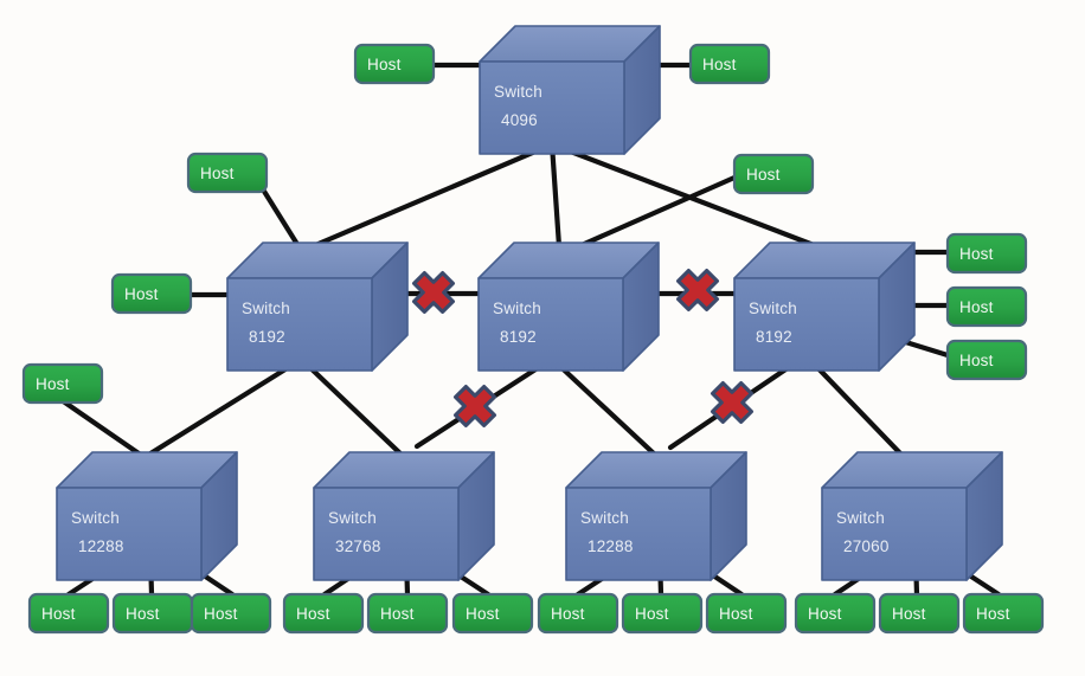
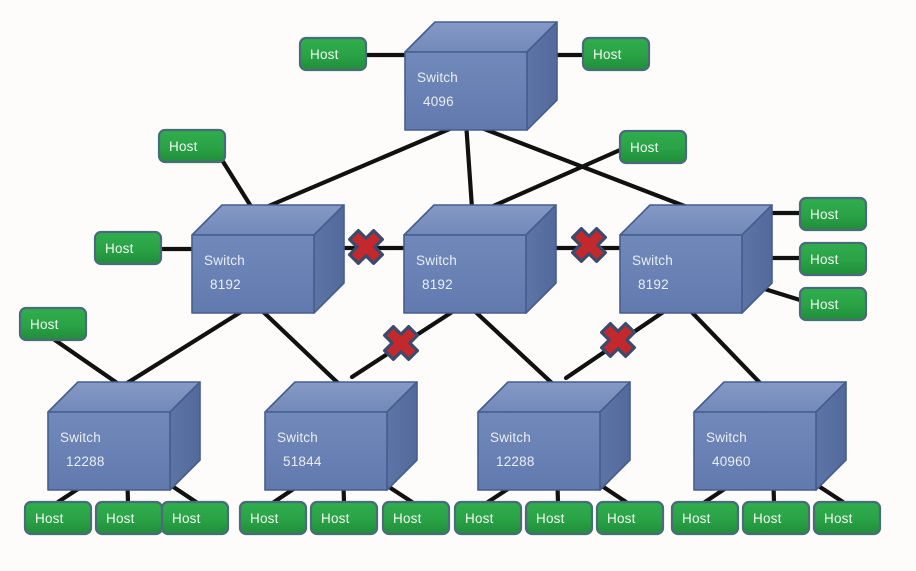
  Switch
  4096
  Switch
  8192
  Switch
  8192
  Switch
  8192
  Switch
  12288
  Switch
- 32768
+ 51844
  Switch
  12288
  Switch
- 27060
+ 40960
  Host
  Host
  Host
  Host
  Host
  Host
  Host
  Host
  Host
  Host
  Host
  Host
  Host
  Host
  Host
  Host
  Host
  Host
  Host
  Host
  Host
